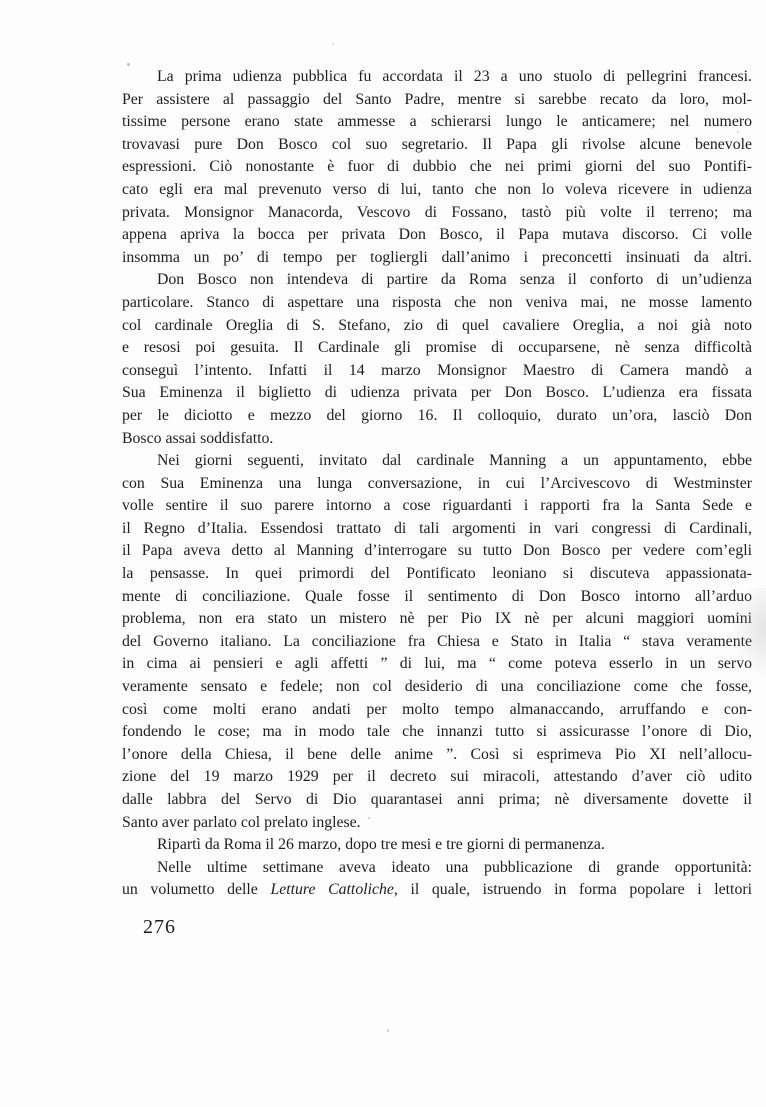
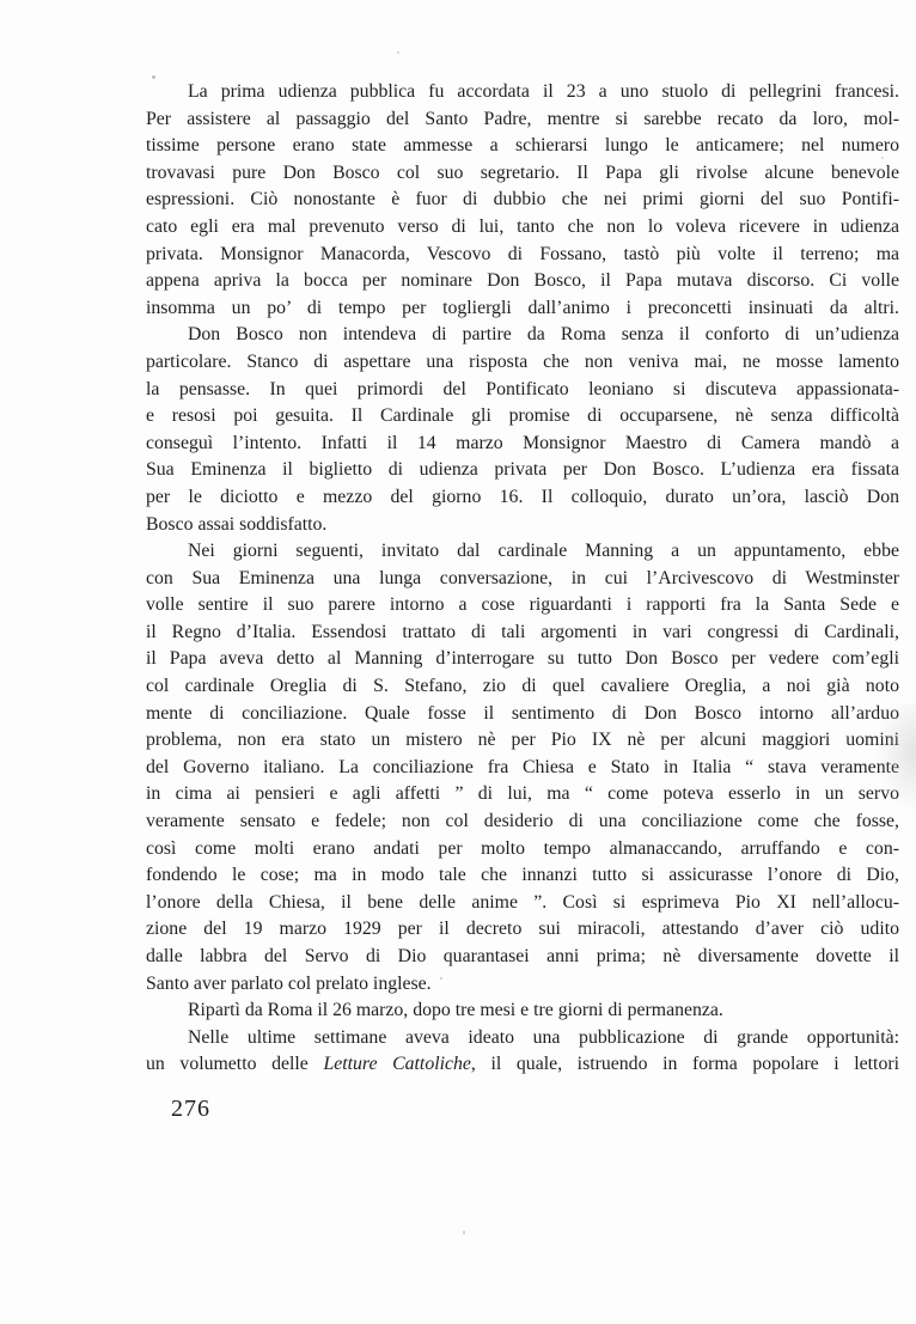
  La prima udienza pubblica fu accordata il 23 a uno stuolo di pellegrini francesi.
  Per assistere al passaggio del Santo Padre, mentre si sarebbe recato da loro, mol-
  tissime persone erano state ammesse a schierarsi lungo le anticamere; nel numero
  trovavasi pure Don Bosco col suo segretario. Il Papa gli rivolse alcune benevole
  espressioni. Ciò nonostante è fuor di dubbio che nei primi giorni del suo Pontifi-
  cato egli era mal prevenuto verso di lui, tanto che non lo voleva ricevere in udienza
  privata. Monsignor Manacorda, Vescovo di Fossano, tastò più volte il terreno; ma
- appena apriva la bocca per privata Don Bosco, il Papa mutava discorso. Ci volle
+ appena apriva la bocca per nominare Don Bosco, il Papa mutava discorso. Ci volle
  insomma un po’ di tempo per togliergli dall’animo i preconcetti insinuati da altri.
  Don Bosco non intendeva di partire da Roma senza il conforto di un’udienza
  particolare. Stanco di aspettare una risposta che non veniva mai, ne mosse lamento
- col cardinale Oreglia di S. Stefano, zio di quel cavaliere Oreglia, a noi già noto
+ la pensasse. In quei primordi del Pontificato leoniano si discuteva appassionata-
  e resosi poi gesuita. Il Cardinale gli promise di occuparsene, nè senza difficoltà
  conseguì l’intento. Infatti il 14 marzo Monsignor Maestro di Camera mandò a
  Sua Eminenza il biglietto di udienza privata per Don Bosco. L’udienza era fissata
  per le diciotto e mezzo del giorno 16. Il colloquio, durato un’ora, lasciò Don
  Bosco assai soddisfatto.
  Nei giorni seguenti, invitato dal cardinale Manning a un appuntamento, ebbe
  con Sua Eminenza una lunga conversazione, in cui l’Arcivescovo di Westminster
  volle sentire il suo parere intorno a cose riguardanti i rapporti fra la Santa Sede e
  il Regno d’Italia. Essendosi trattato di tali argomenti in vari congressi di Cardinali,
  il Papa aveva detto al Manning d’interrogare su tutto Don Bosco per vedere com’egli
- la pensasse. In quei primordi del Pontificato leoniano si discuteva appassionata-
+ col cardinale Oreglia di S. Stefano, zio di quel cavaliere Oreglia, a noi già noto
  mente di conciliazione. Quale fosse il sentimento di Don Bosco intorno all’ar
  problema, non era stato un mistero nè per Pio IX nè per alcuni maggiori uom
  del Governo italiano. La conciliazione fra Chiesa e Stato in Italia “ stava verame
  in cima ai pensieri e agli affetti ” di lui, ma “ come poteva esserlo in un se
  veramente sensato e fedele; non col desiderio di una conciliazione come che fosse,
  così come molti erano andati per molto tempo almanaccando, arruffando e con-
  fondendo le cose; ma in modo tale che innanzi tutto si assicurasse l’onore di Dio,
  l’onore della Chiesa, il bene delle anime ”. Così si esprimeva Pio XI nell’allocu-
  zione del 19 marzo 1929 per il decreto sui miracoli, attestando d’aver ciò udito
  dalle labbra del Servo di Dio quarantasei anni prima; nè diversamente dovette il
  Santo aver parlato col prelato inglese.
  Ripartì da Roma il 26 marzo, dopo tre mesi e tre giorni di permanenza.
  Nelle ultime settimane aveva ideato una pubblicazione di grande opportunità:
  un volumetto delle Letture Cattoliche, il quale, istruendo in forma popolare i lettori
  276
